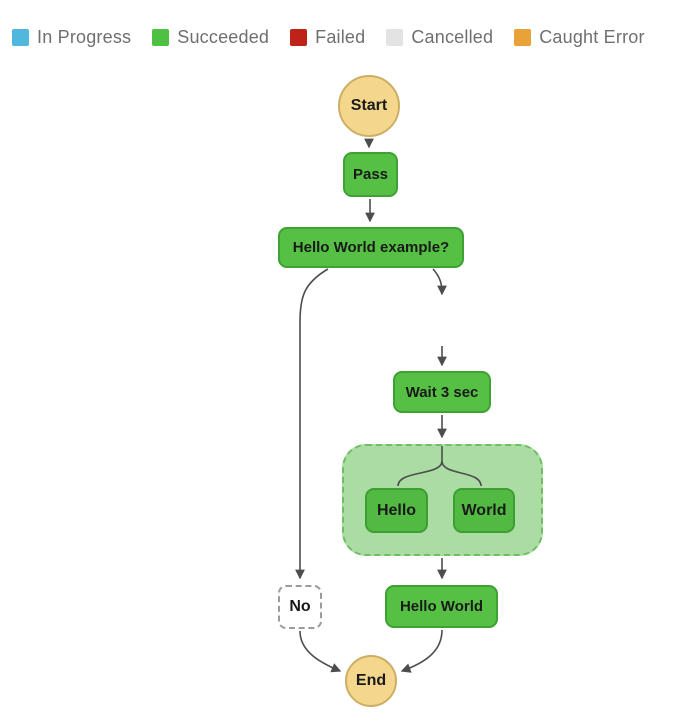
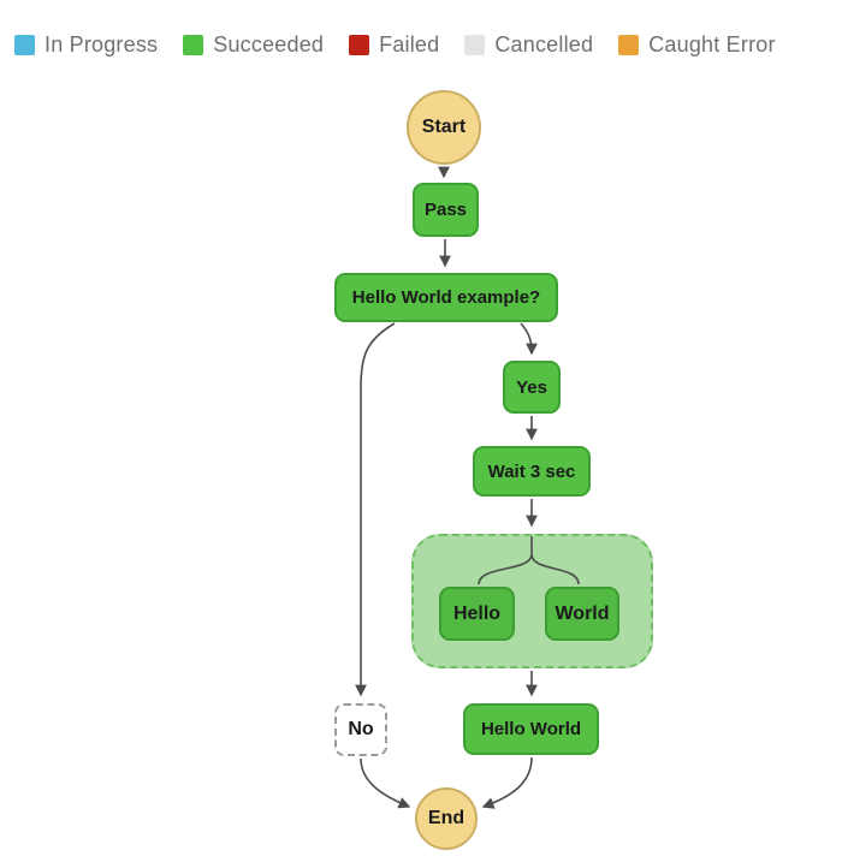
  In Progress
  Succeeded
  Failed
  Cancelled
  Caught Error
  Start
  Pass
  Hello World example?
+ Yes
  Wait 3 sec
  Hello
  World
  Hello World
  No
  End
